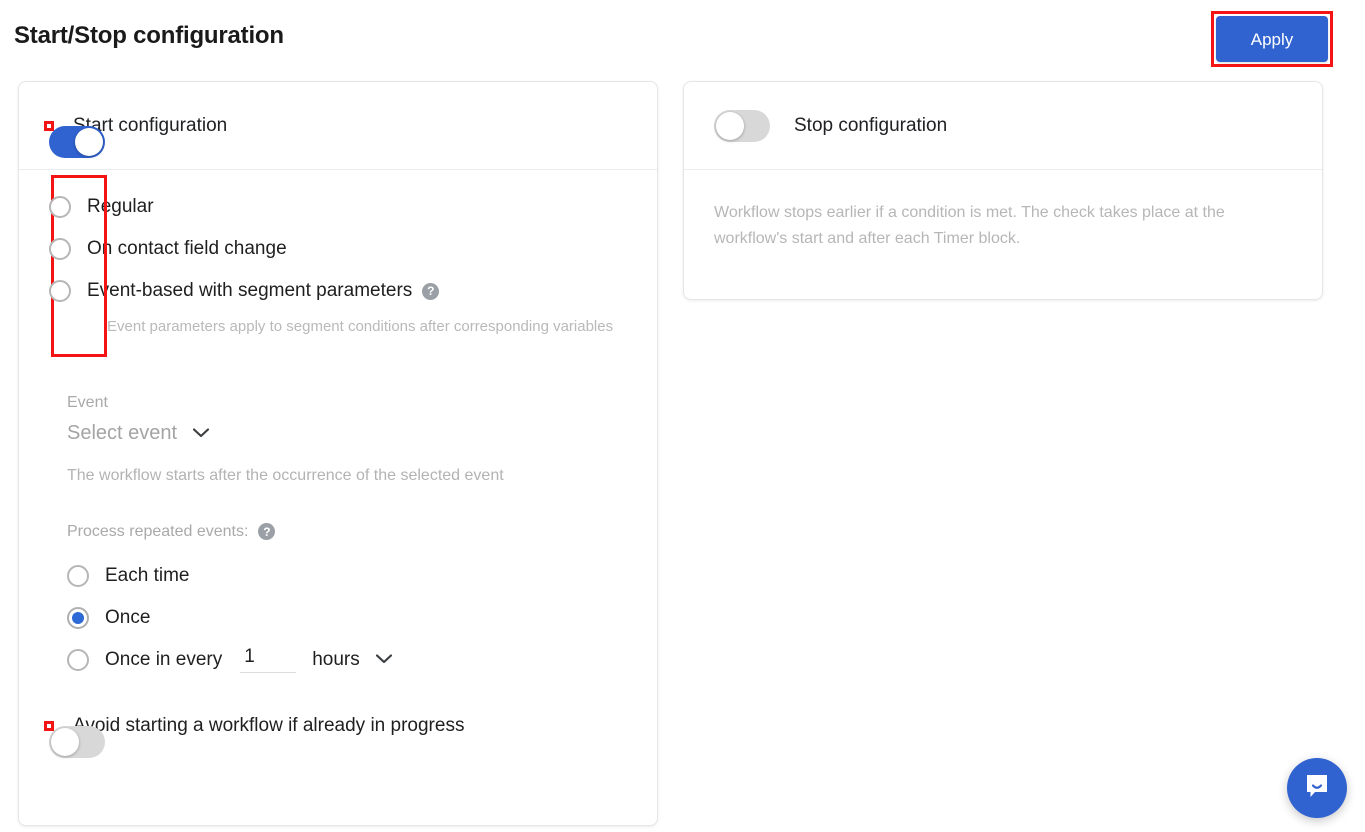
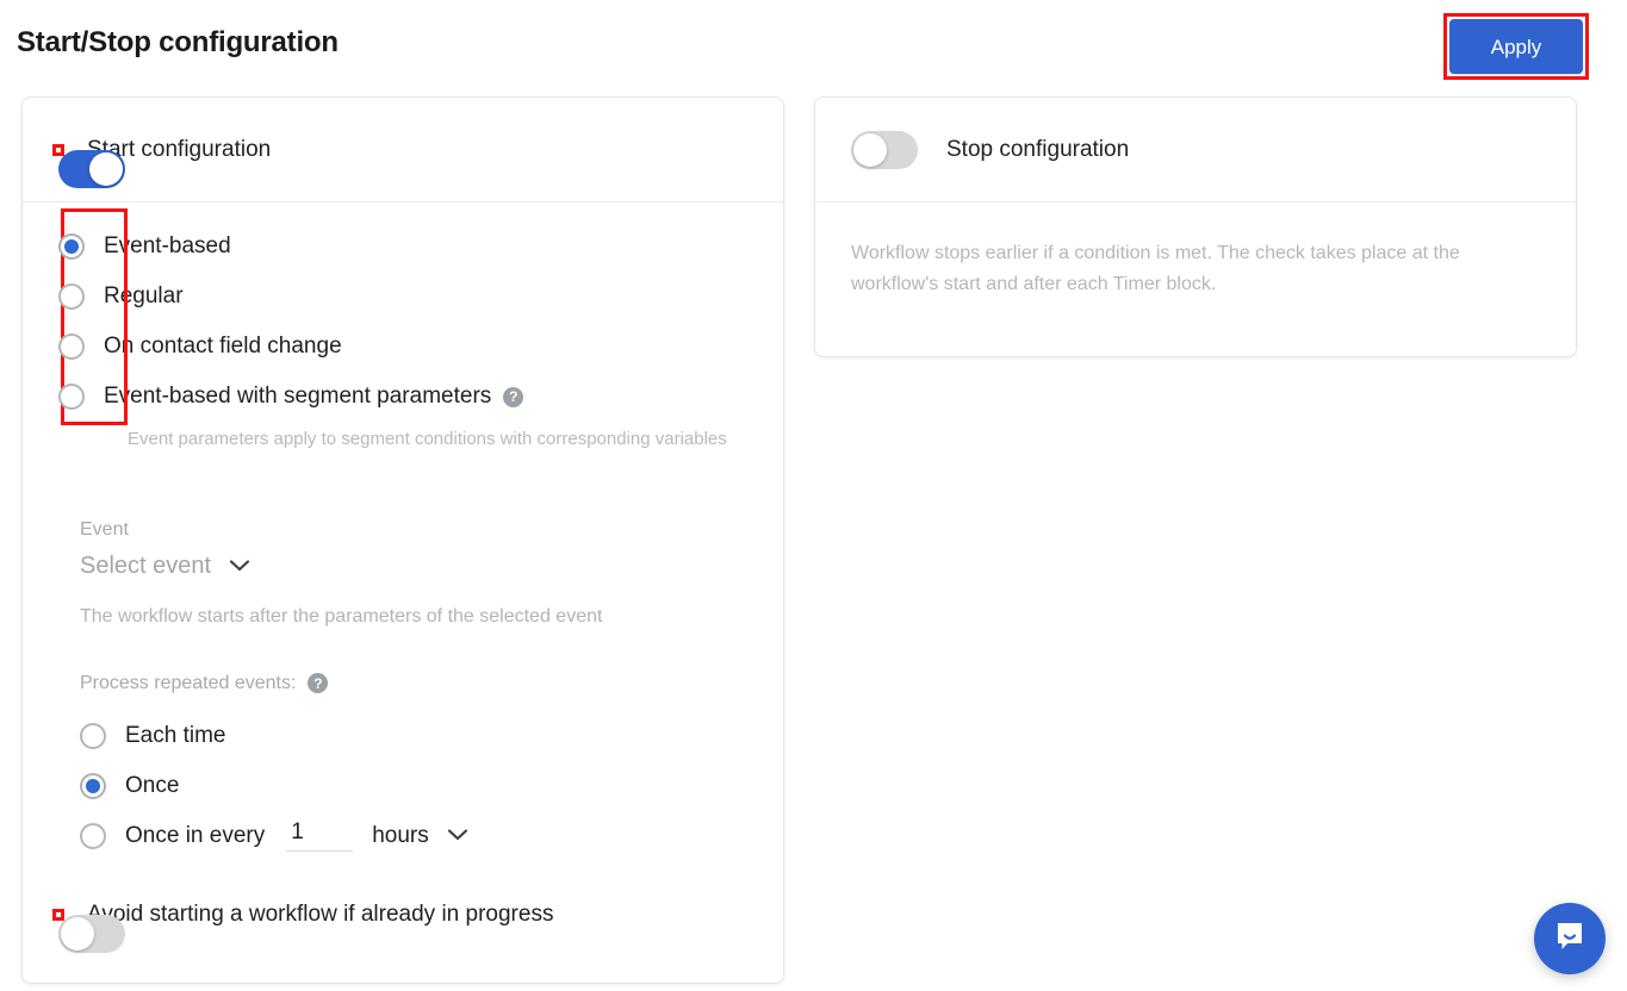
  Start/Stop configuration
  Apply
  art configuration
+ Event-based
  Regular
  On contact field change
  Event-based with segment parameters
  ?
- Event parameters apply to segment conditions after corresponding variables
+ Event parameters apply to segment conditions with corresponding variables
  Event
  Select event
- The workflow starts after the occurrence of the selected event
+ The workflow starts after the parameters of the selected event
  Process repeated events:
  ?
  Each time
  Once
  Once in every
  1
  hours
  oid starting a workflow if already in progress
  Stop configuration
  Workflow stops earlier if a condition is met. The check takes place at the workflow's start and after each Timer block.
